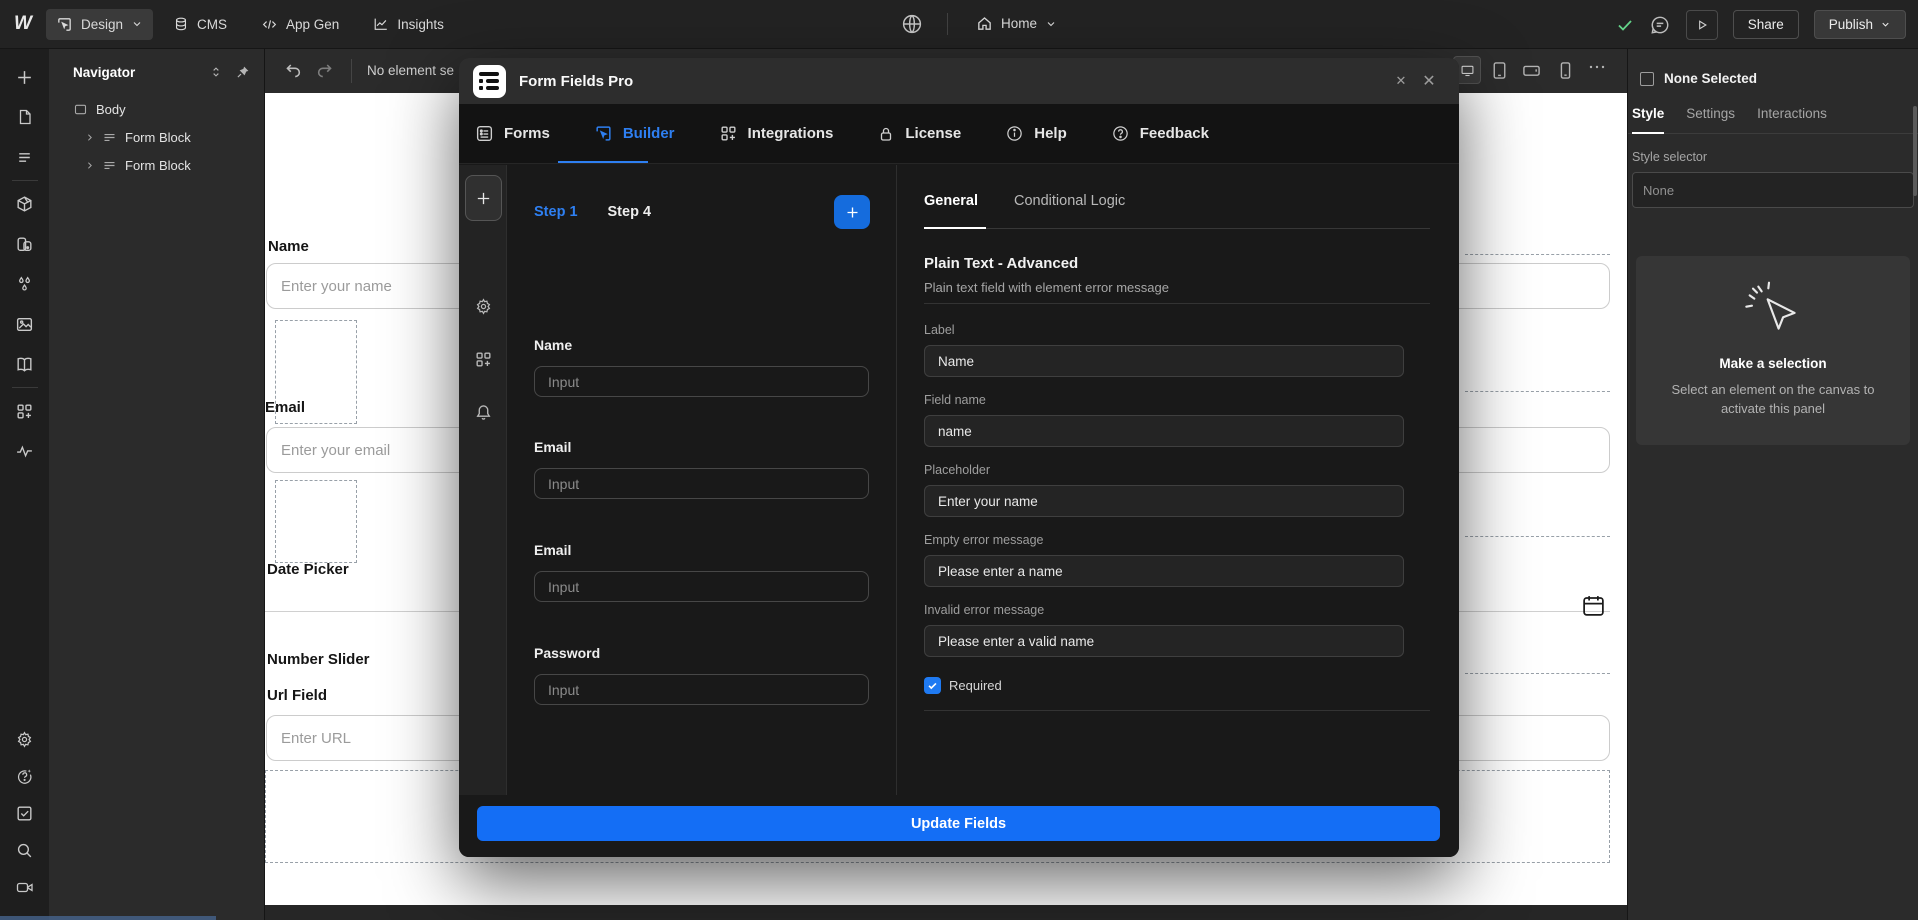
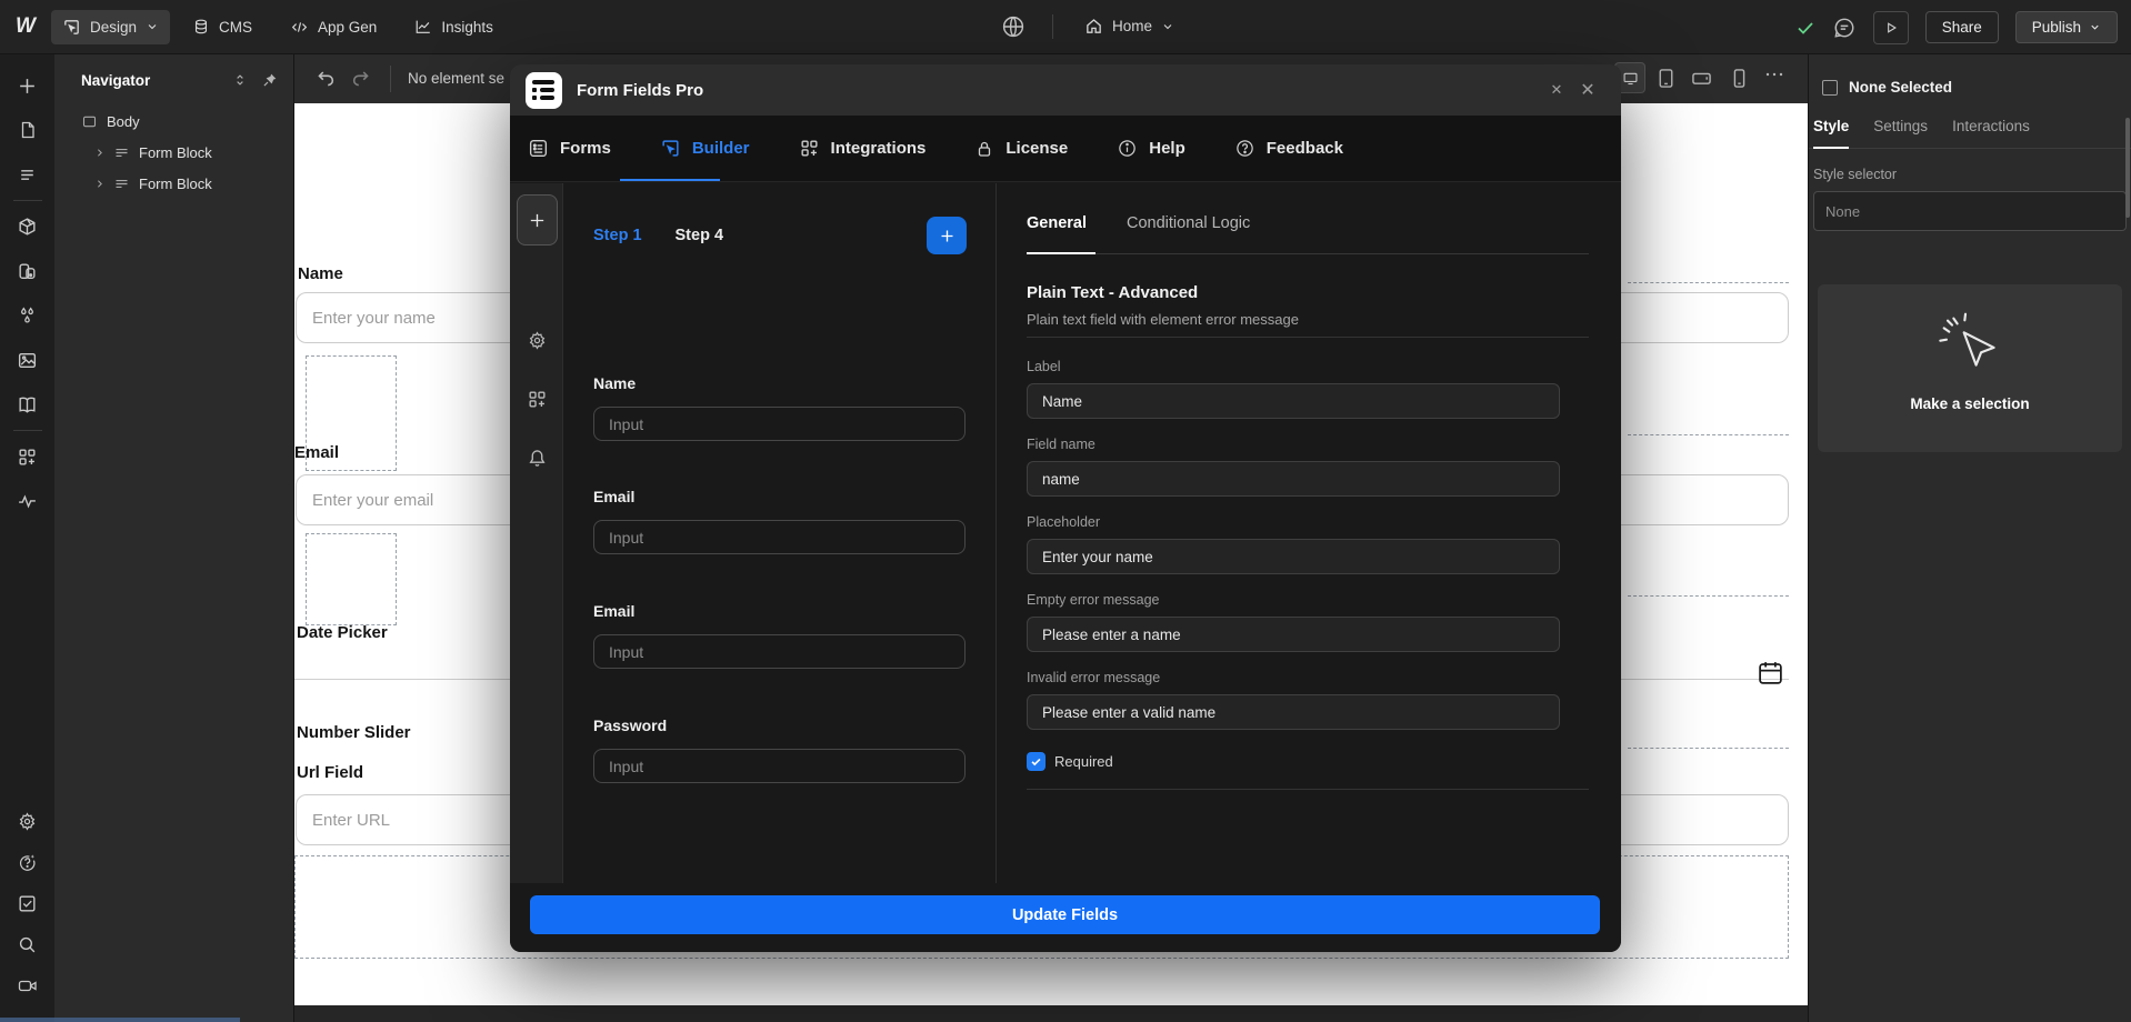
  W
  Design
  CMS
  App Gen
  Insights
  Home
  Share
  Publish
  Navigator
  Body
  Form Block
  Form Block
  No element se
  Name
  Enter your name
  Email
  Enter your email
  Date Picker
  Number Slider
  Url Field
  Enter URL
  None Selected
  Style
  Settings
  Interactions
  Style selector
  None
  Make a selection
- Select an element on the canvas to activate this panel
  Form Fields Pro
  ✕
  ✕
  Forms
  Builder
  Integrations
  License
  Help
  Feedback
  Step 1
  Step 4
  Name
  Input
  Email
  Input
  Email
  Input
  Password
  Input
  General
  Conditional Logic
  Plain Text - Advanced
  Plain text field with element error message
  Label
  Name
  Field name
  name
  Placeholder
  Enter your name
  Empty error message
  Please enter a name
  Invalid error message
  Please enter a valid name
  Required
  Update Fields
